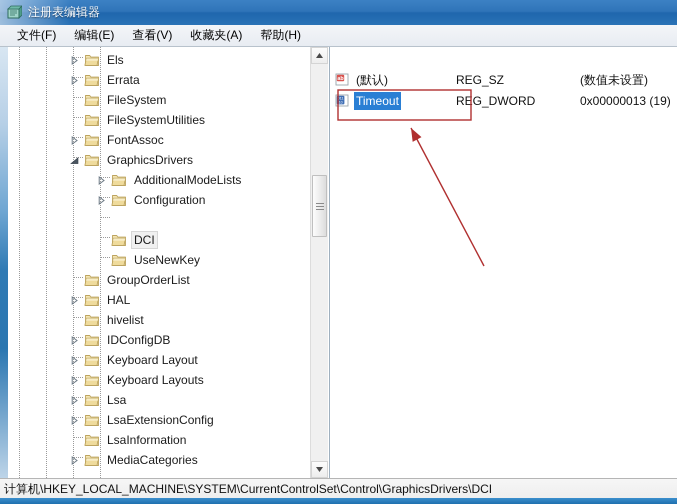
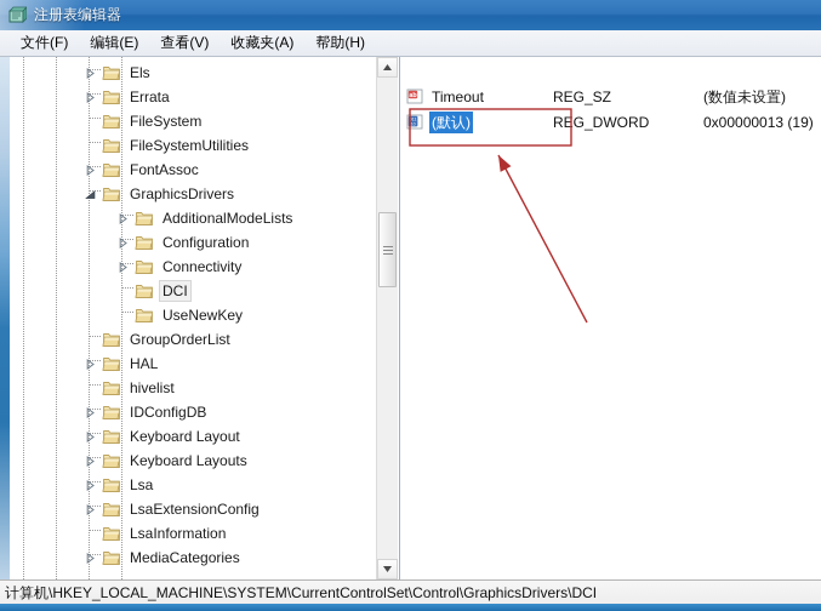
  注册表编辑器
  文件(F)
  编辑(E)
  查看(V)
  收藏夹(A)
  帮助(H)
  Els
  Errata
  FileSystem
  FileSystemUtilities
  FontAssoc
  GraphicsDrivers
  AdditionalModeLists
  Configuration
+ Connectivity
  DCI
  UseNewKey
  GroupOrderList
  HAL
  hivelist
  IDConfigDB
  Keyboard Layout
  Keyboard Layouts
  Lsa
  LsaExtensionConfig
  LsaInformation
  MediaCategories
- (默认)
+ Timeout
  REG_SZ
  (数值未设置)
- Timeout
+ (默认)
  REG_DWORD
  0x00000013 (19)
  计算机\HKEY_LOCAL_MACHINE\SYSTEM\CurrentControlSet\Control\GraphicsDrivers\DCI
